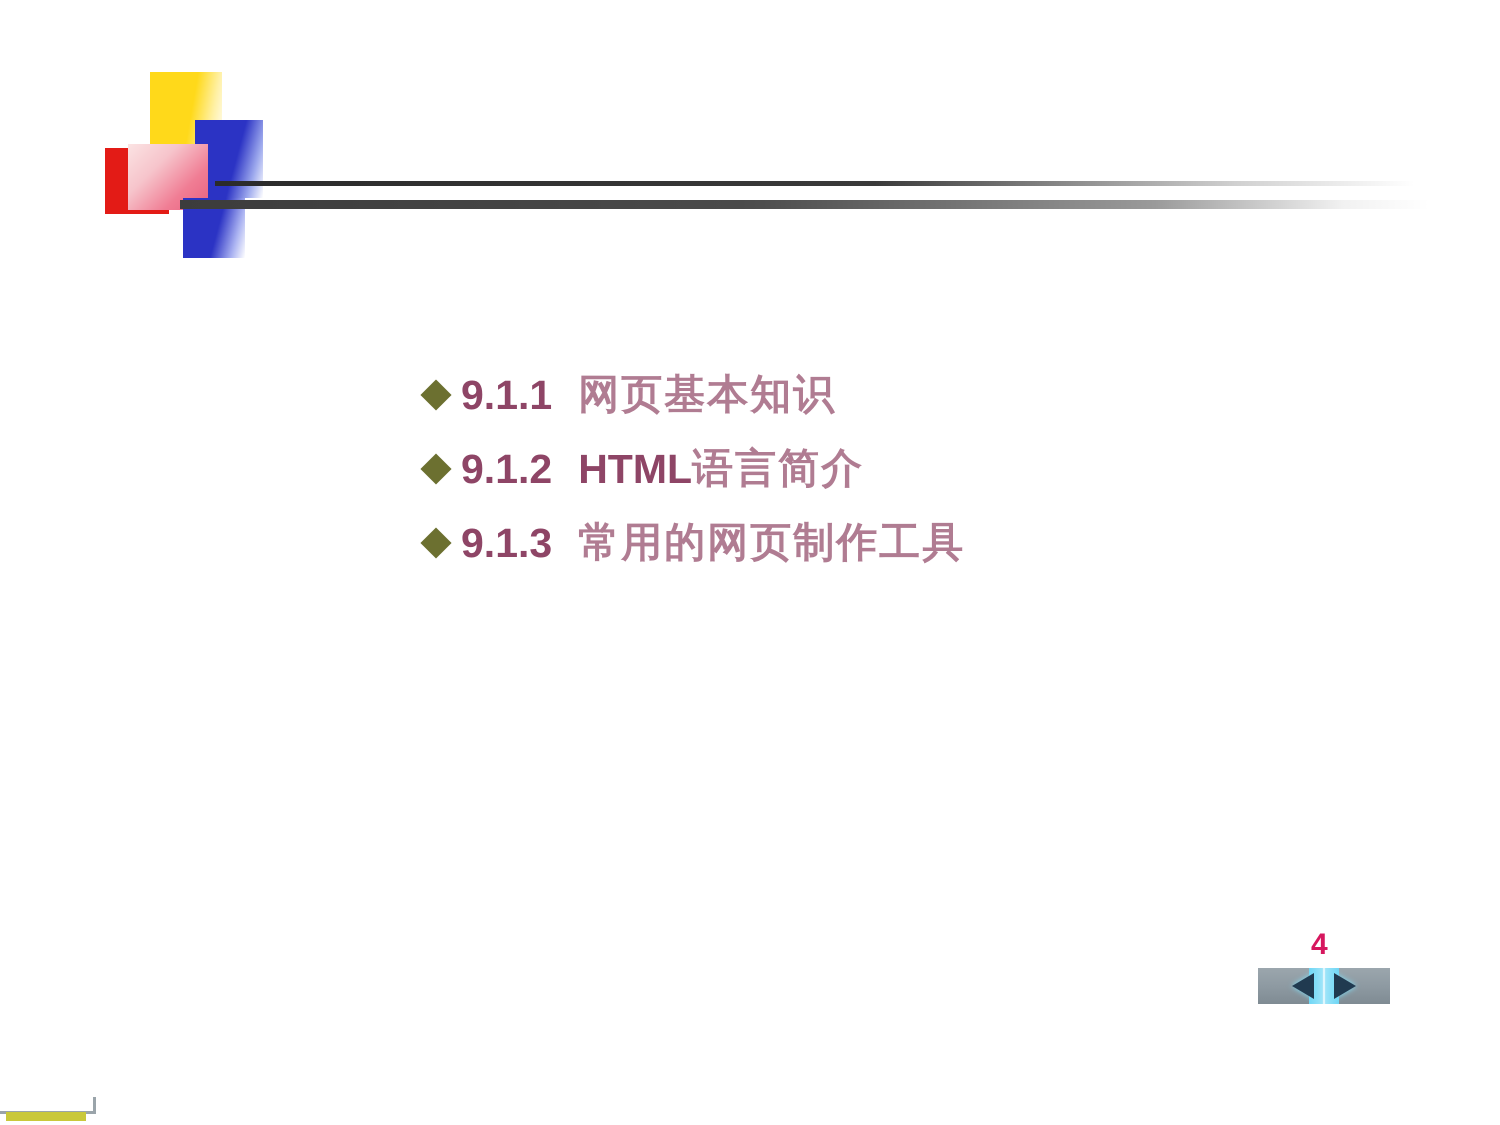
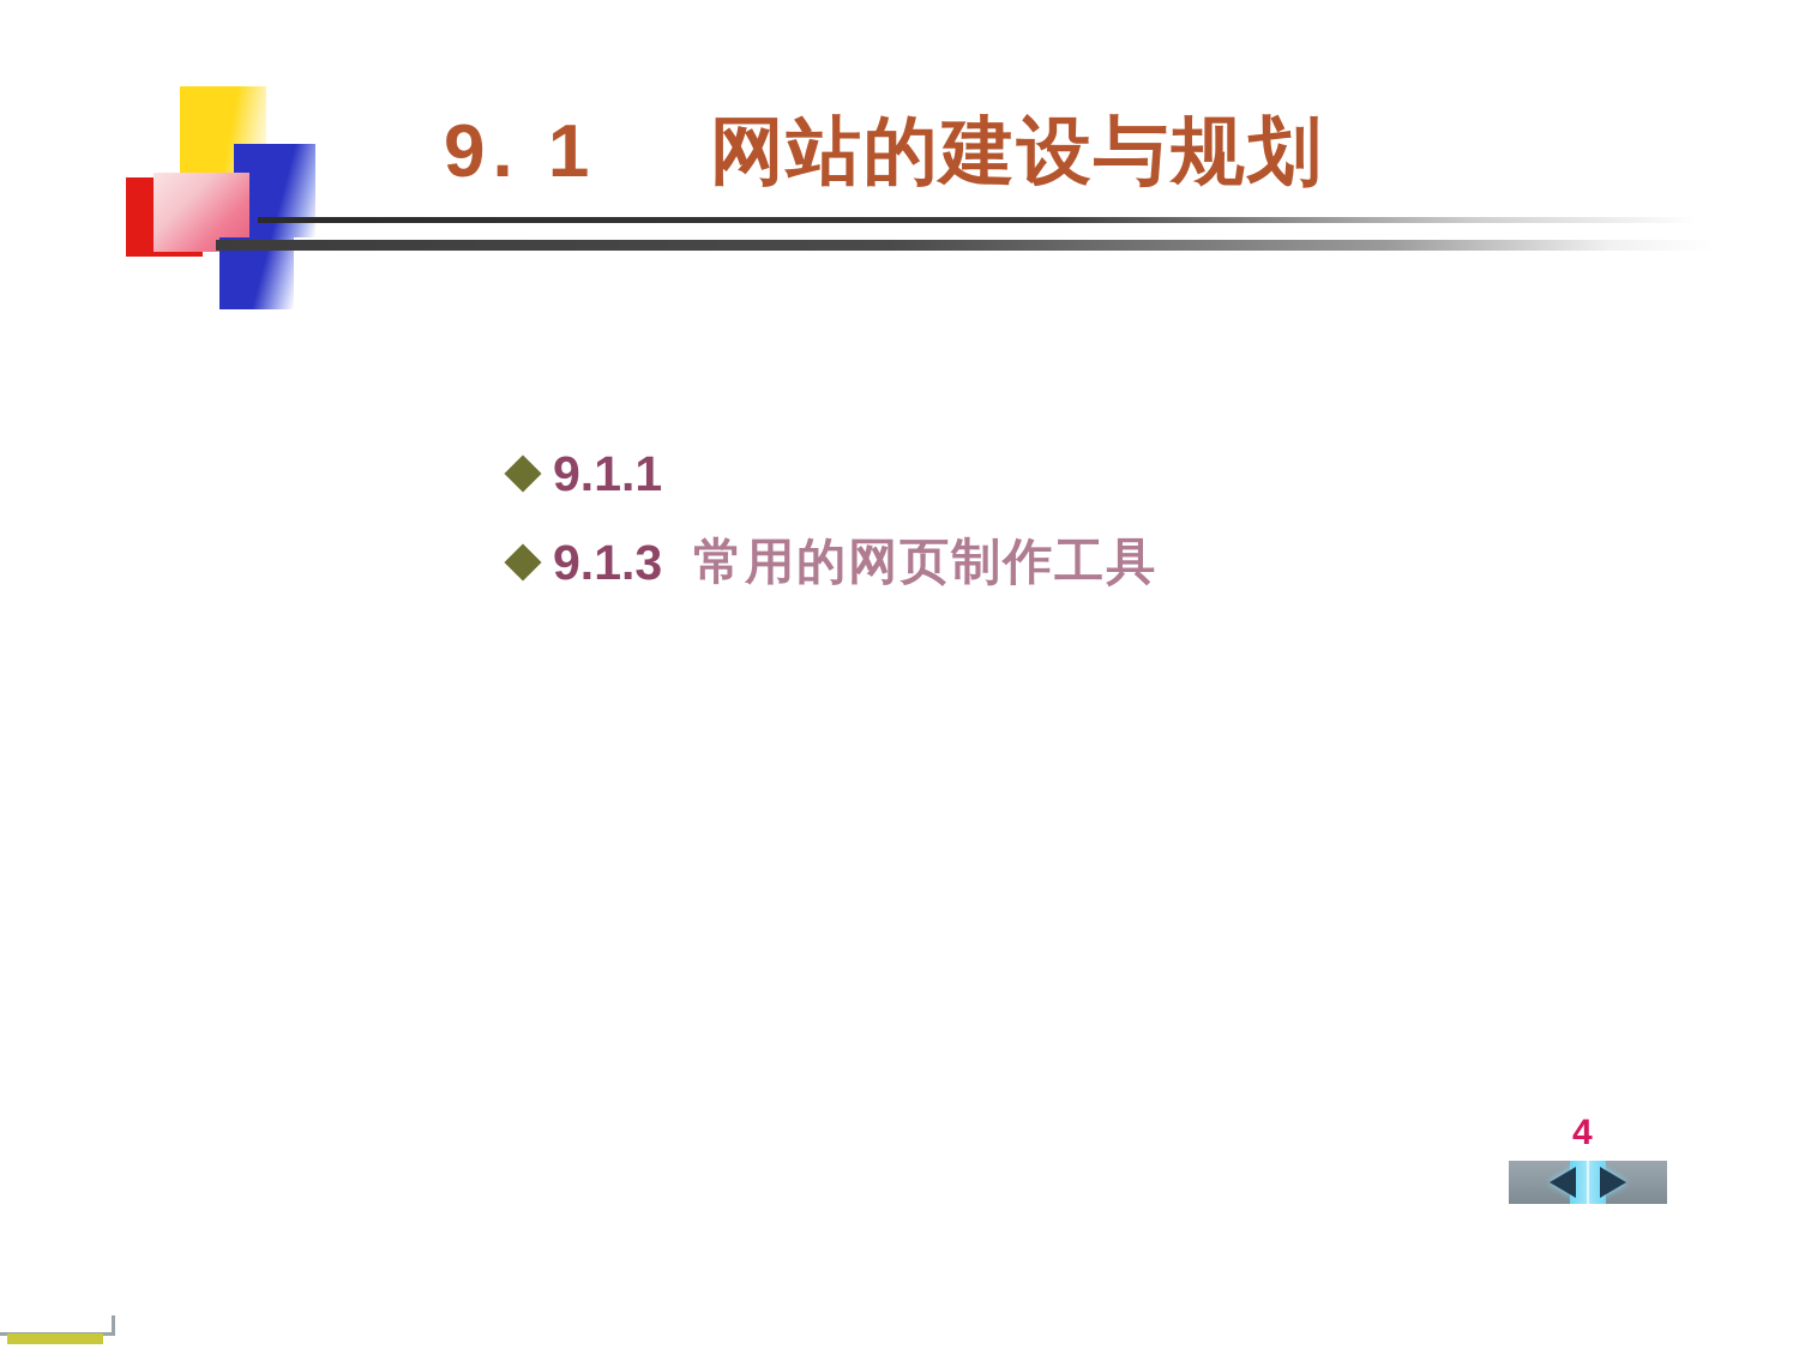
+ 9. 1 网站的建设与规划
  9.1.1
- 网页基本知识
- 9.1.2
- HTML
- 语言简介
  9.1.3
  常用的网页制作工具
  4
